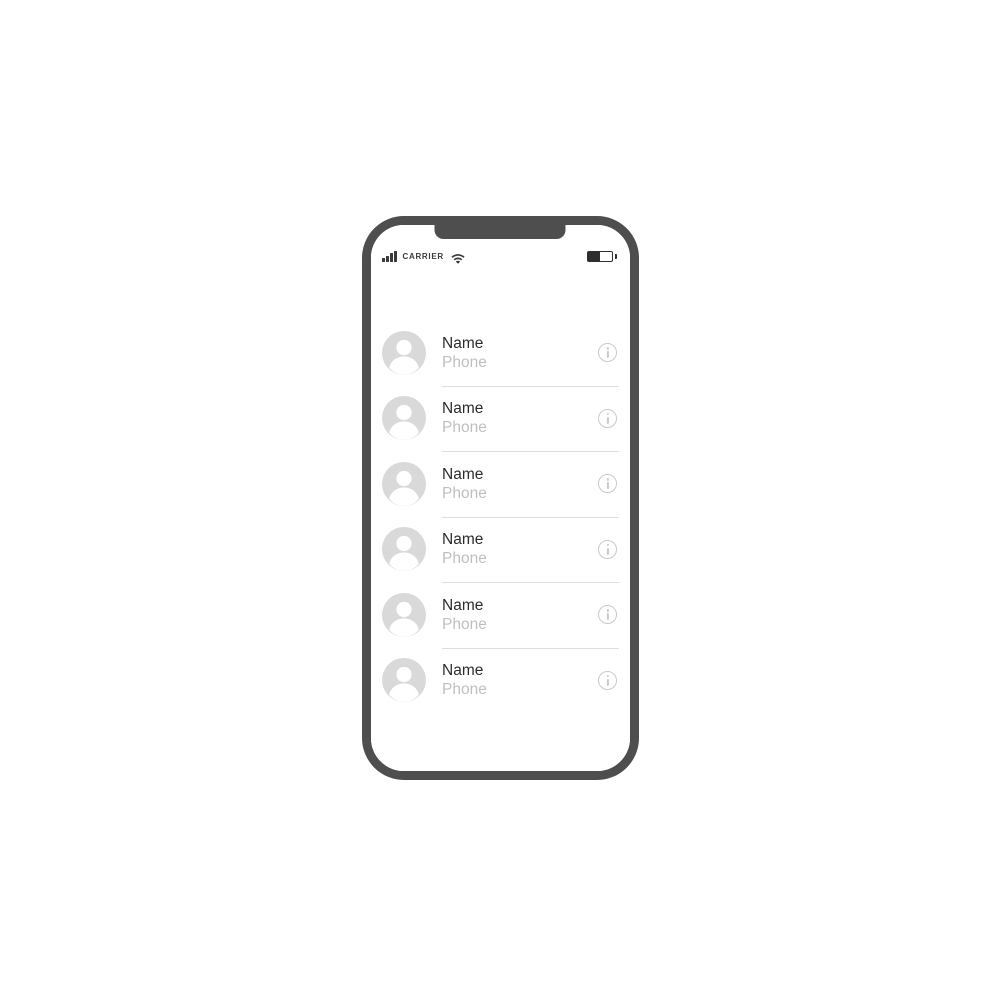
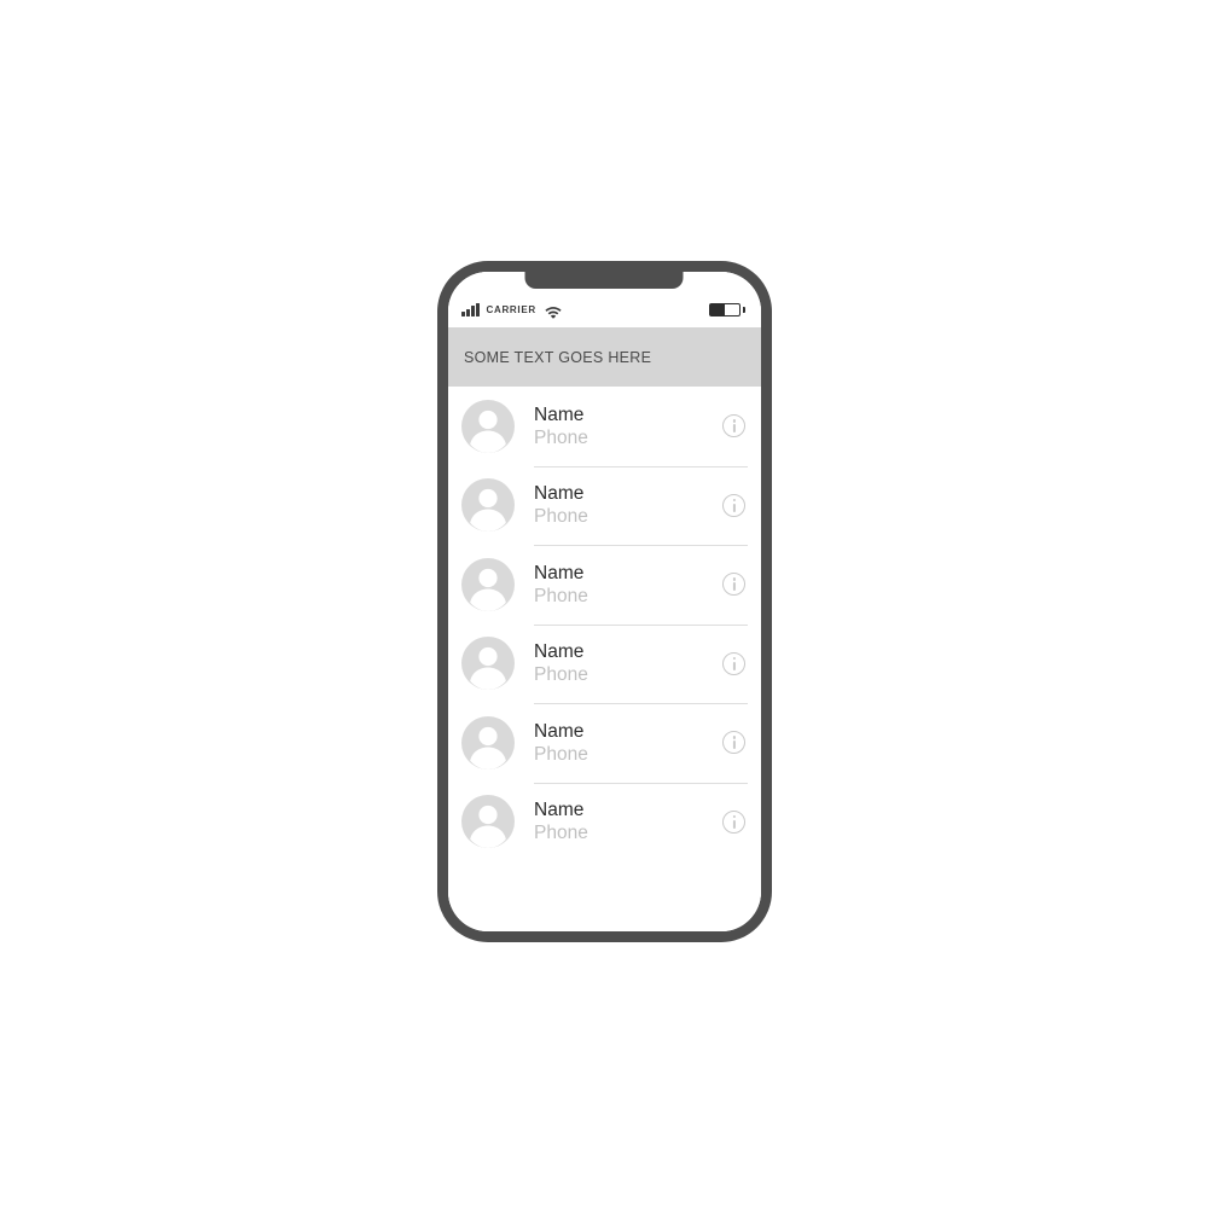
  CARRIER
+ SOME TEXT GOES HERE
  Name
  Phone
  Name
  Phone
  Name
  Phone
  Name
  Phone
  Name
  Phone
  Name
  Phone
